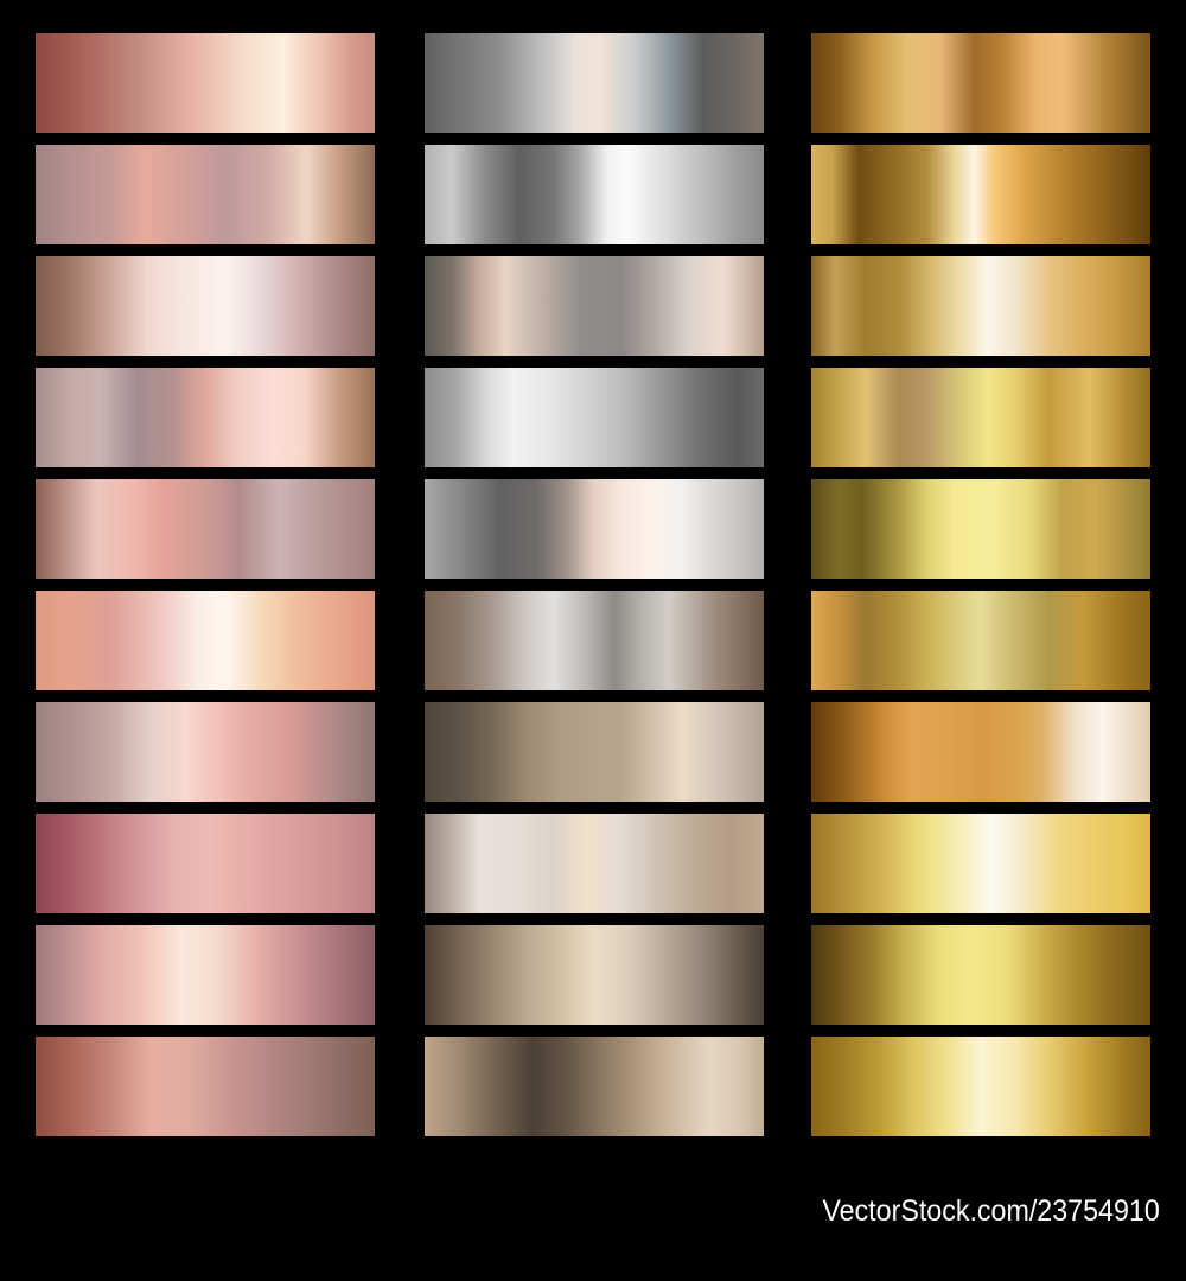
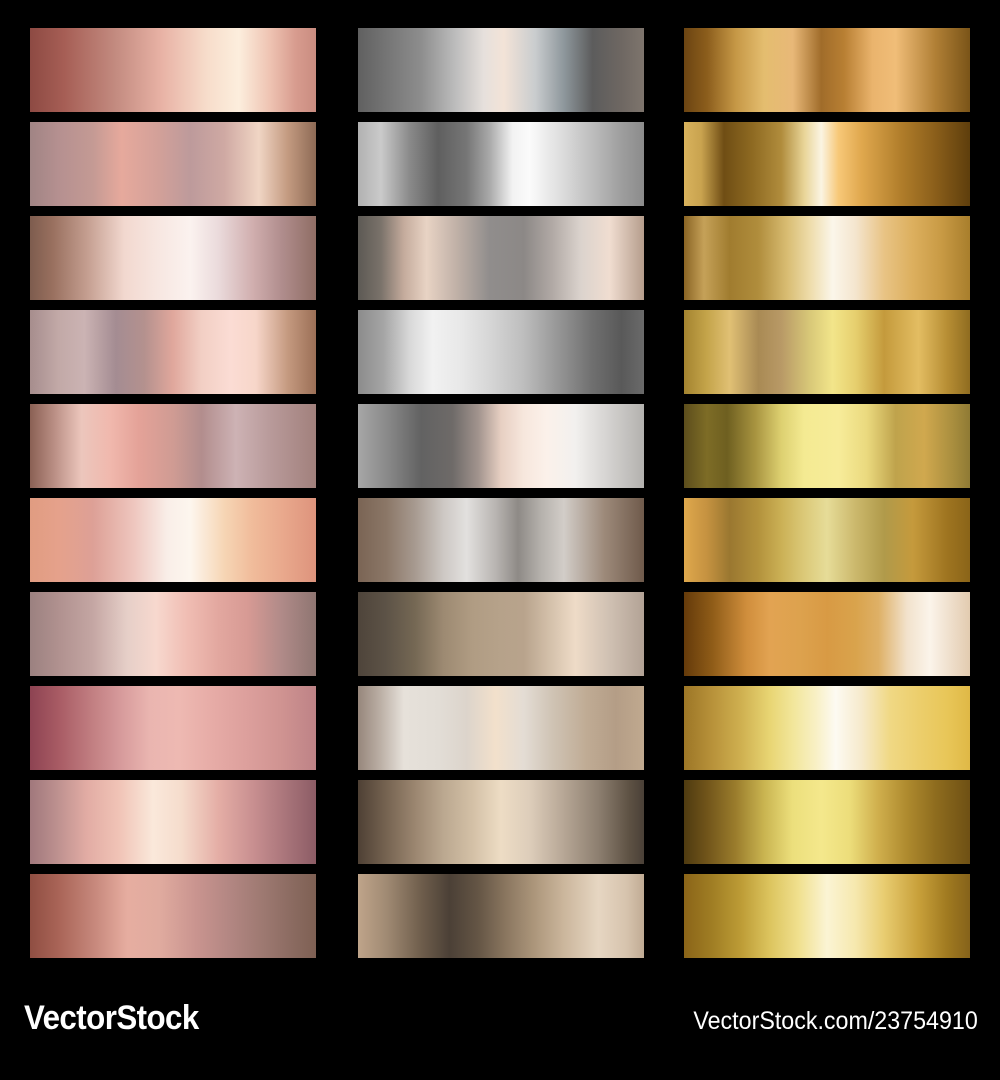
+ VectorStock
  VectorStock.com/23754910
